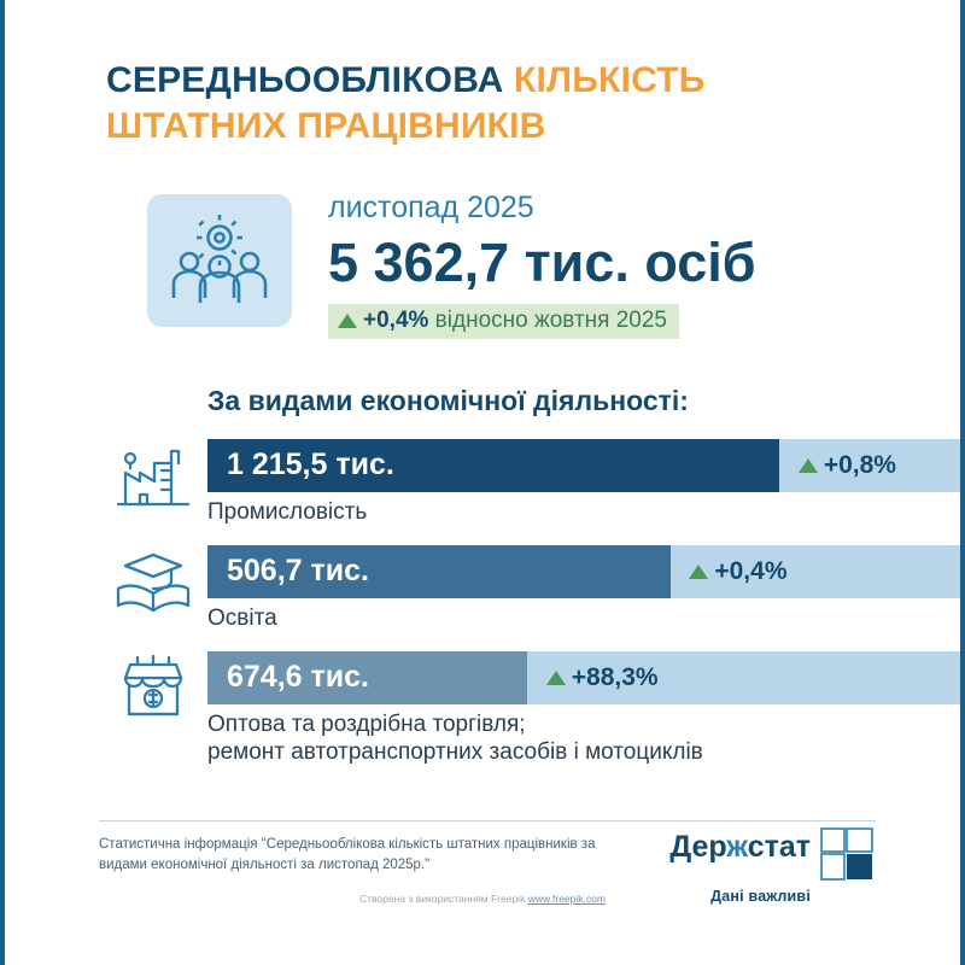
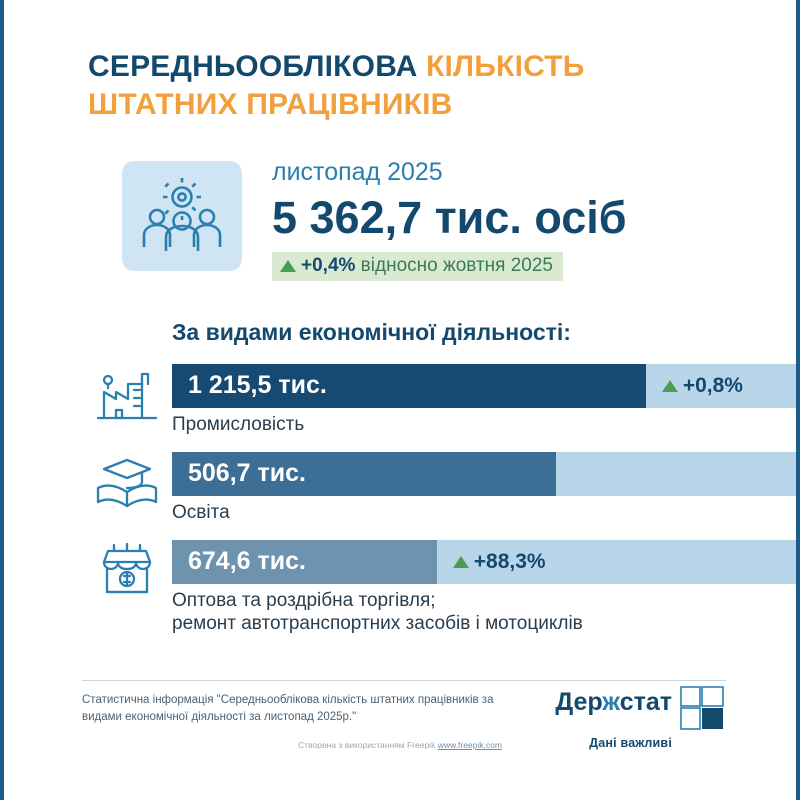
  СЕРЕДНЬООБЛІКОВА КІЛЬКІСТЬ
  ШТАТНИХ ПРАЦІВНИКІВ
  листопад 2025
  5 362,7 тис. осіб
  +0,4% відносно жовтня 2025
  За видами економічної діяльності:
  1 215,5 тис.
  +0,8%
  Промисловість
  506,7 тис.
- +0,4%
  Освіта
  674,6 тис.
  +88,3%
  Оптова та роздрібна торгівля;
  ремонт автотранспортних засобів і мотоциклів
  Статистична інформація "Середньооблікова кількість штатних працівників за видами економічної діяльності за листопад 2025р."
  Держстат
  Дані важливі
  Створена з використанням Freepik www.freepik.com
